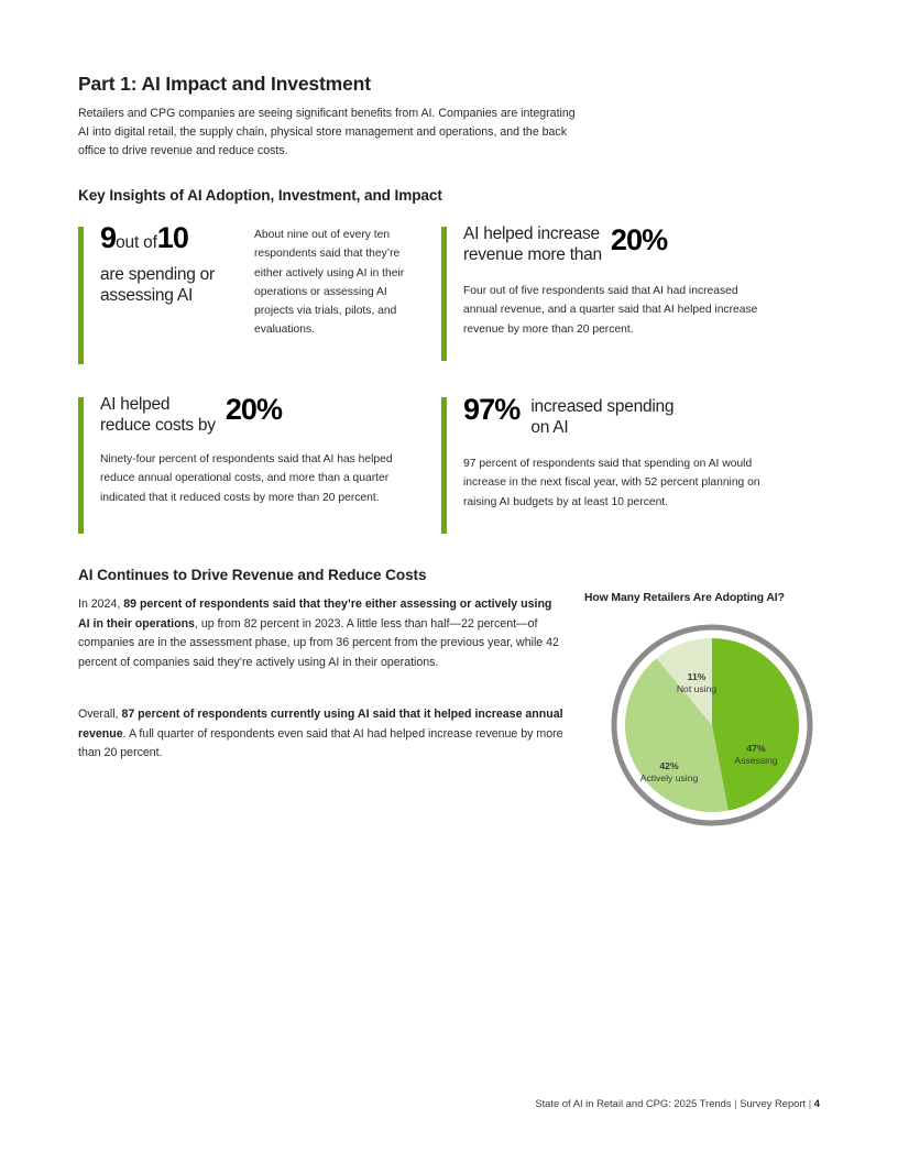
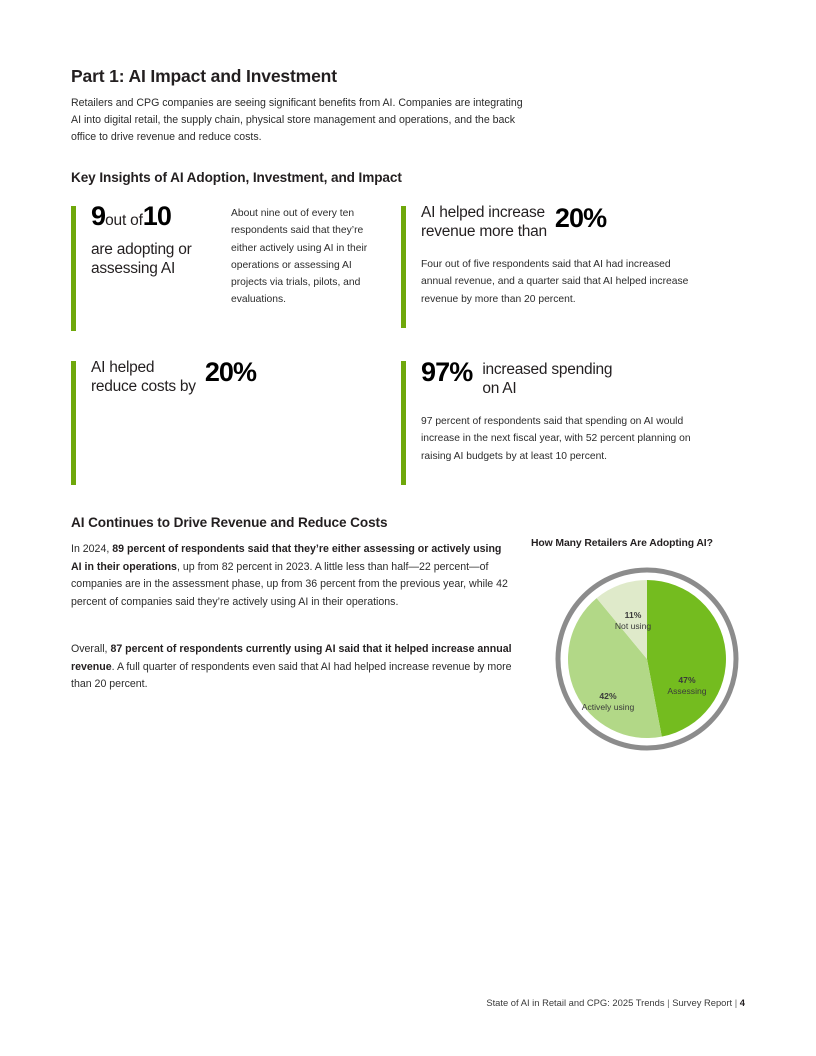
  Part 1: AI Impact and Investment
  Retailers and CPG companies are seeing significant benefits from AI. Companies are integrating AI into digital retail, the supply chain, physical store management and operations, and the back office to drive revenue and reduce costs.
  Key Insights of AI Adoption, Investment, and Impact
  9out of10
- are spending or assessing AI
+ are adopting or assessing AI
  About nine out of every ten respondents said that they’re either actively using AI in their operations or assessing AI projects via trials, pilots, and evaluations.
  AI helped increase
  revenue more than 20%
  Four out of five respondents said that AI had increased annual revenue, and a quarter said that AI helped increase revenue by more than 20 percent.
  AI helped
  reduce costs by 20%
- Ninety-four percent of respondents said that AI has helped reduce annual operational costs, and more than a quarter indicated that it reduced costs by more than 20 percent.
  97% increased spending
  on AI
  97 percent of respondents said that spending on AI would increase in the next fiscal year, with 52 percent planning on raising AI budgets by at least 10 percent.
  AI Continues to Drive Revenue and Reduce Costs
  In 2024, 89 percent of respondents said that they’re either assessing or actively using AI in their operations, up from 82 percent in 2023. A little less than half—22 percent—of companies are in the assessment phase, up from 36 percent from the previous year, while 42 percent of companies said they’re actively using AI in their operations.
  Overall, 87 percent of respondents currently using AI said that it helped increase annual revenue. A full quarter of respondents even said that AI had helped increase revenue by more than 20 percent.
  How Many Retailers Are Adopting AI?
  47%
  Assessing
  42%
  Actively using
  11%
  Not using
  State of AI in Retail and CPG: 2025 Trends | Survey Report | 4
